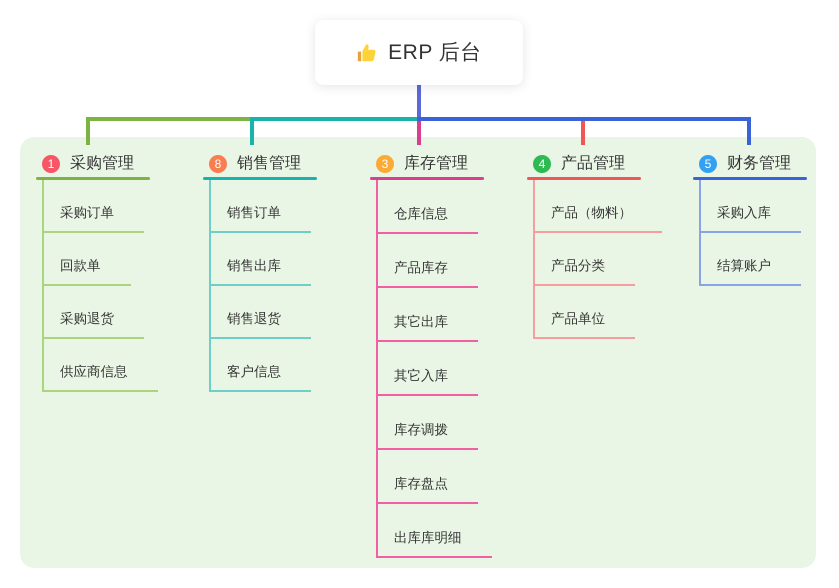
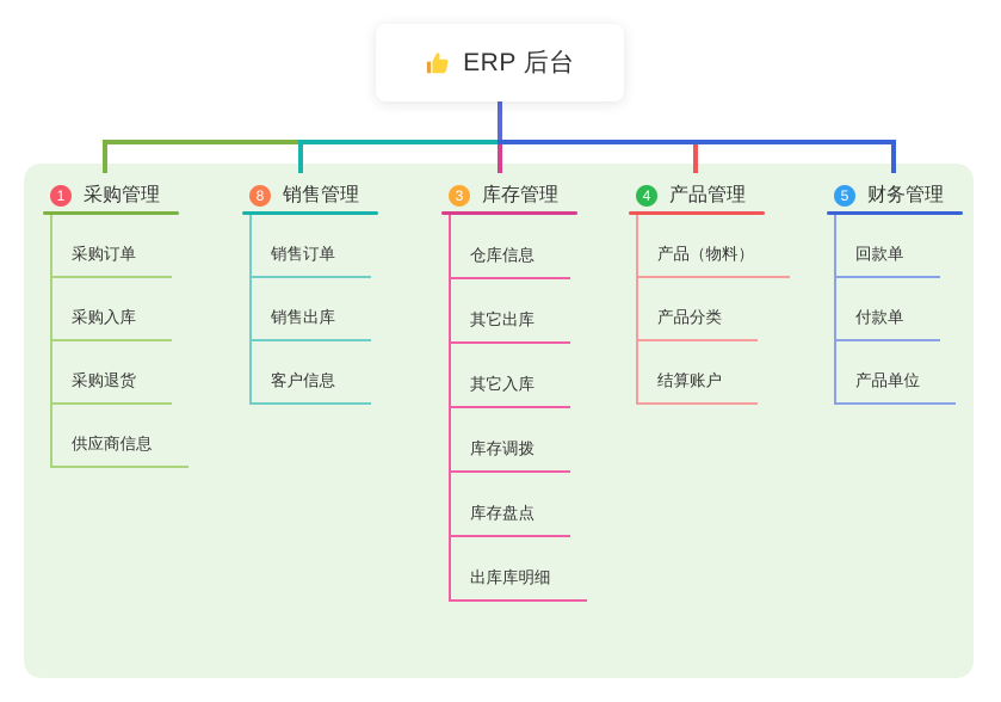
  ERP 后台
  1
  采购管理
  采购订单
- 回款单
+ 采购入库
  采购退货
  供应商信息
  8
  销售管理
  销售订单
  销售出库
- 销售退货
  客户信息
  3
  库存管理
  仓库信息
- 产品库存
  其它出库
  其它入库
  库存调拨
  库存盘点
  出库库明细
  4
  产品管理
  产品（物料）
  产品分类
- 产品单位
+ 结算账户
  5
  财务管理
- 采购入库
+ 回款单
+ 付款单
- 结算账户
+ 产品单位
